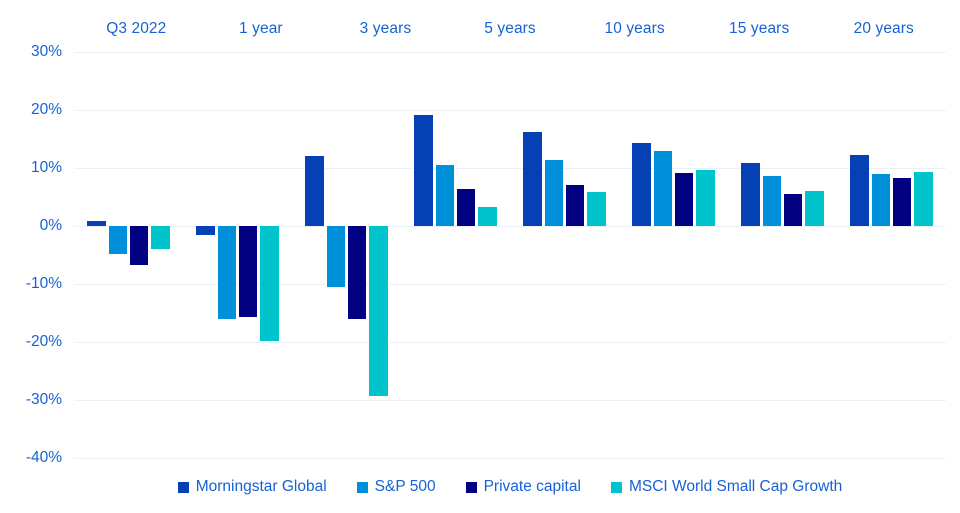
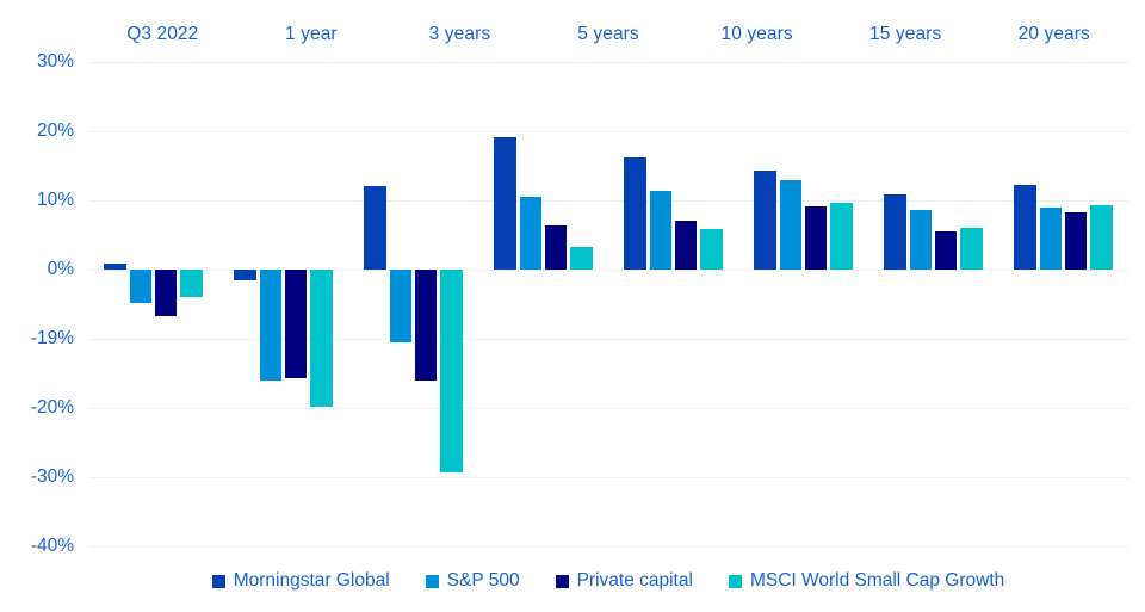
  Q3 2022
  1 year
  3 years
  5 years
  10 years
  15 years
  20 years
  30%
  20%
  10%
  0%
- -10%
+ -19%
  -20%
  -30%
  -40%
  Morningstar Global
  S&P 500
  Private capital
  MSCI World Small Cap Growth
